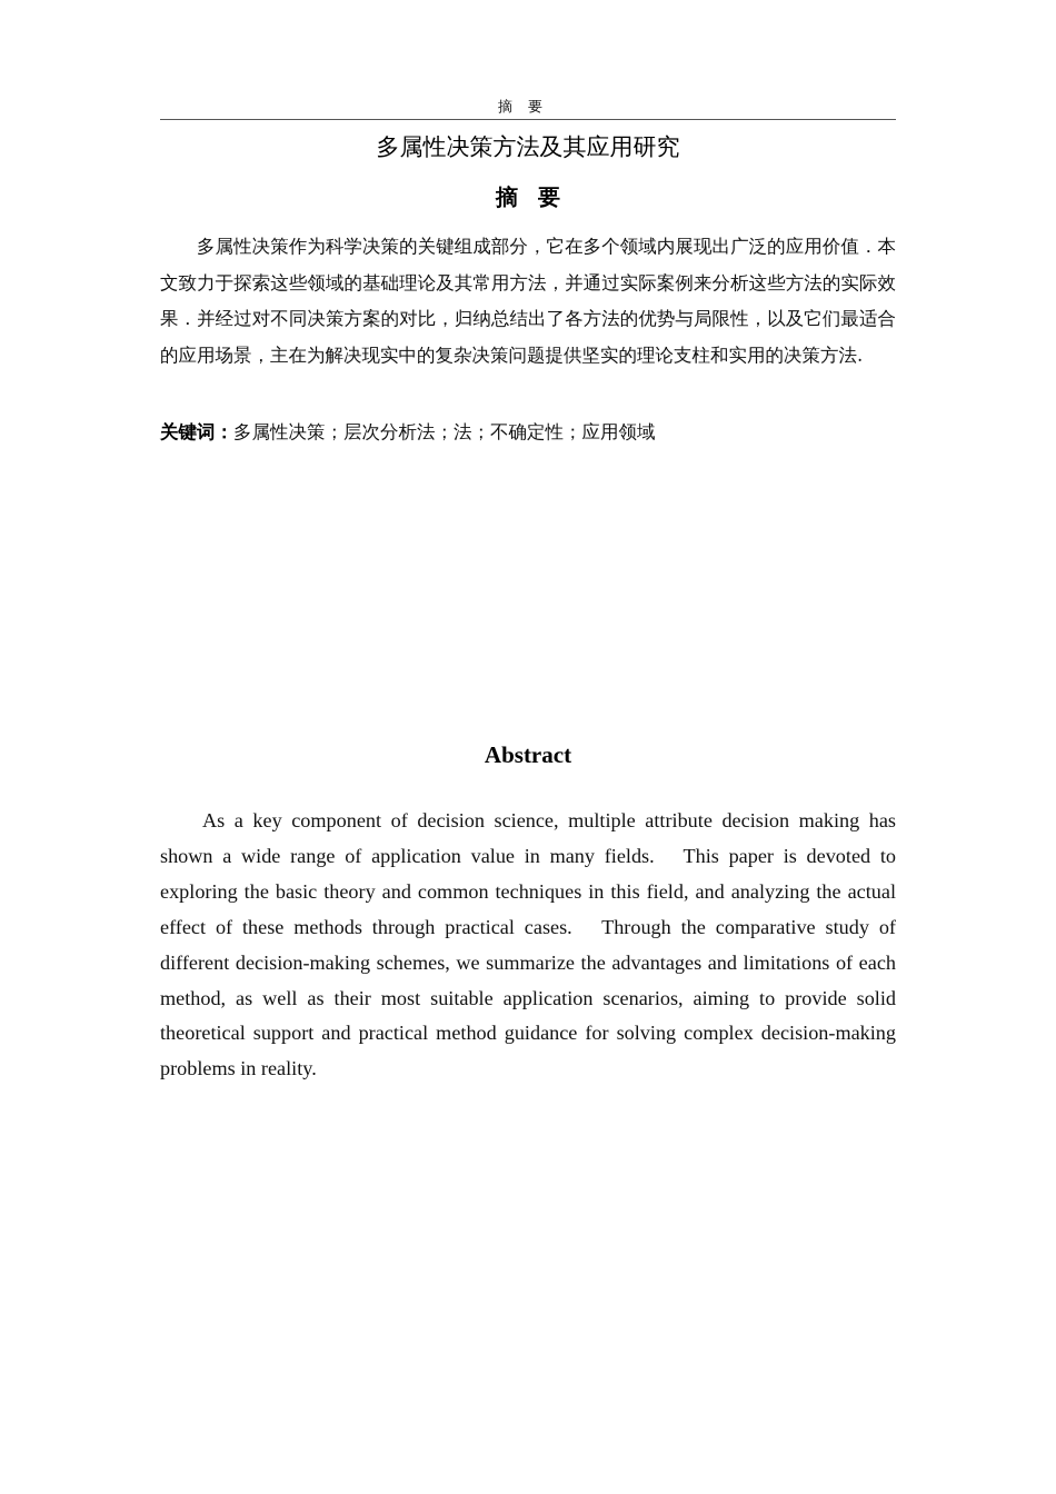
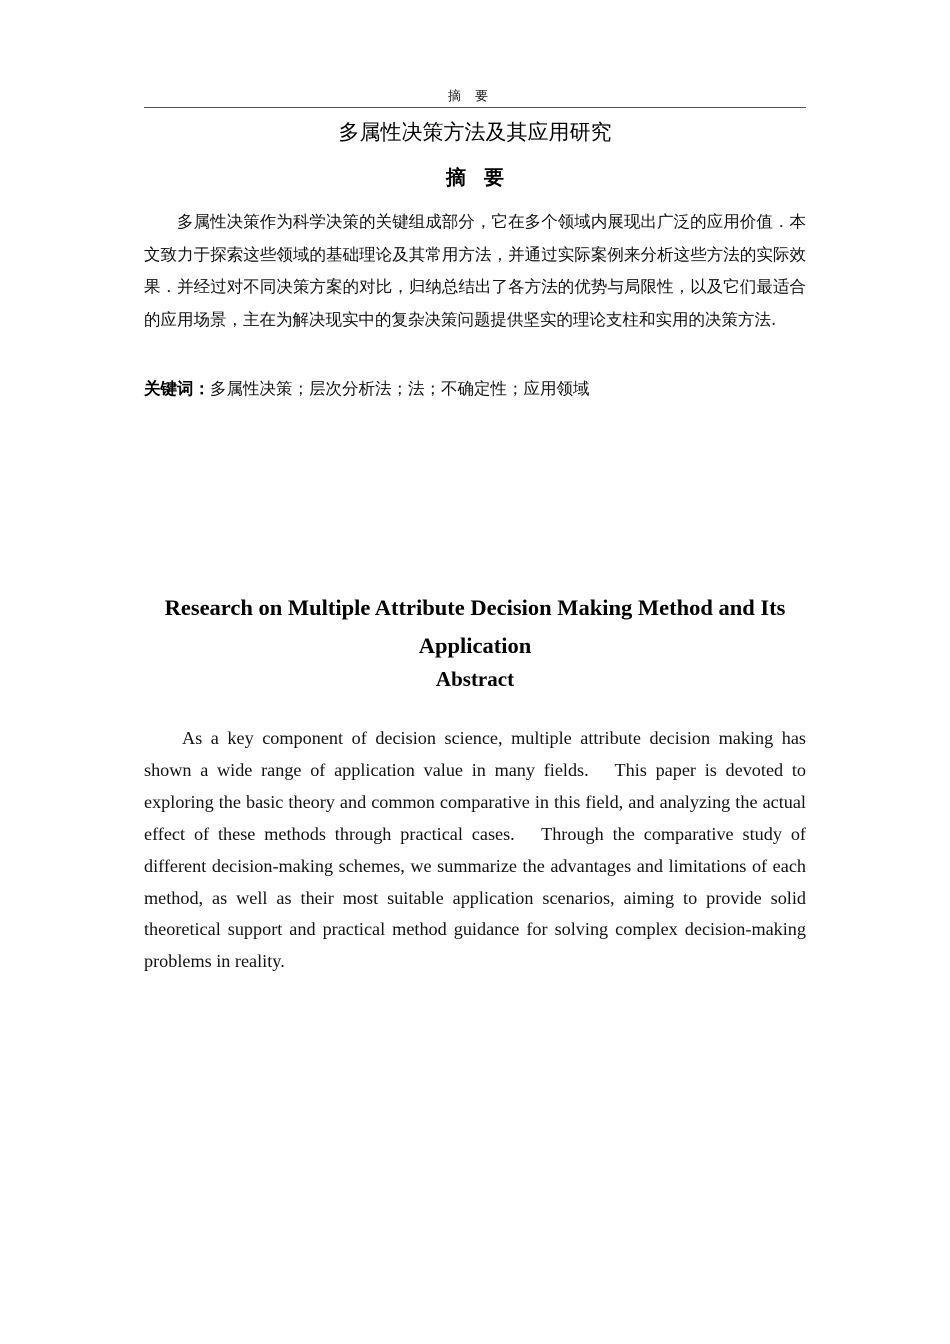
  摘要
  多属性决策方法及其应用研究
  摘要
  多属性决策作为科学决策的关键组成部分，它在多个领域内展现出广泛的应用价值．本文致力于探索这些领域的基础理论及其常用方法，并通过实际案例来分析这些方法的实际效果．并经过对不同决策方案的对比，归纳总结出了各方法的优势与局限性，以及它们最适合的应用场景，主在为解决现实中的复杂决策问题提供坚实的理论支柱和实用的决策方法.
  关键词：多属性决策；层次分析法；法；不确定性；应用领域
+ Research on Multiple Attribute Decision Making Method and Its Application
  Abstract
- As a key component of decision science, multiple attribute decision making has shown a wide range of application value in many fields. This paper is devoted to exploring the basic theory and common techniques in this field, and analyzing the actual effect of these methods through practical cases. Through the comparative study of different decision-making schemes, we summarize the advantages and limitations of each method, as well as their most suitable application scenarios, aiming to provide solid theoretical support and practical method guidance for solving complex decision-making problems in reality.
+ As a key component of decision science, multiple attribute decision making has shown a wide range of application value in many fields. This paper is devoted to exploring the basic theory and common comparative in this field, and analyzing the actual effect of these methods through practical cases. Through the comparative study of different decision-making schemes, we summarize the advantages and limitations of each method, as well as their most suitable application scenarios, aiming to provide solid theoretical support and practical method guidance for solving complex decision-making problems in reality.
